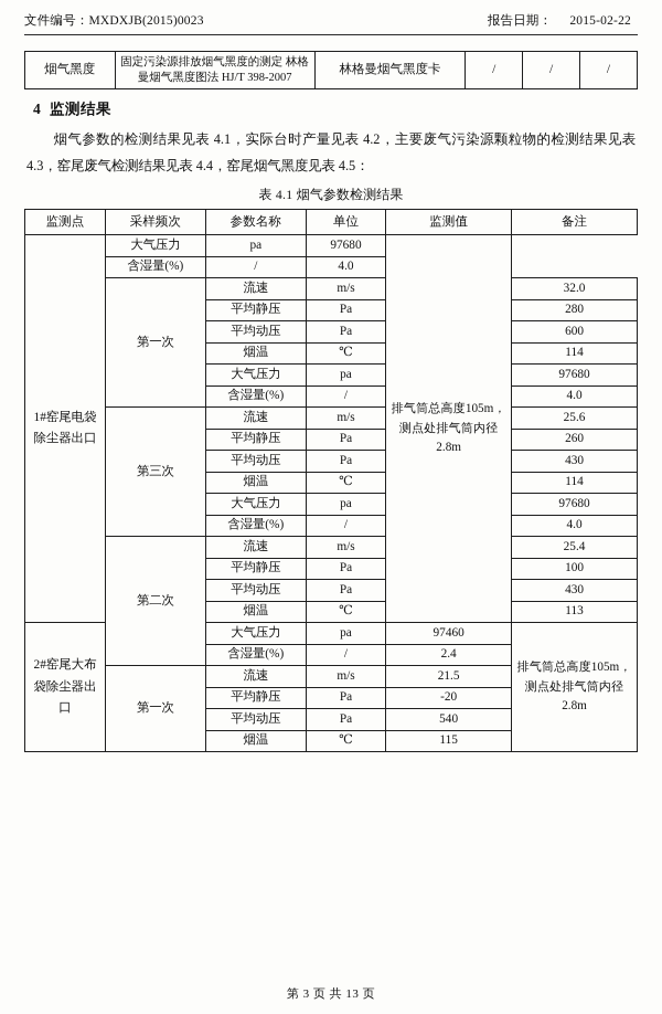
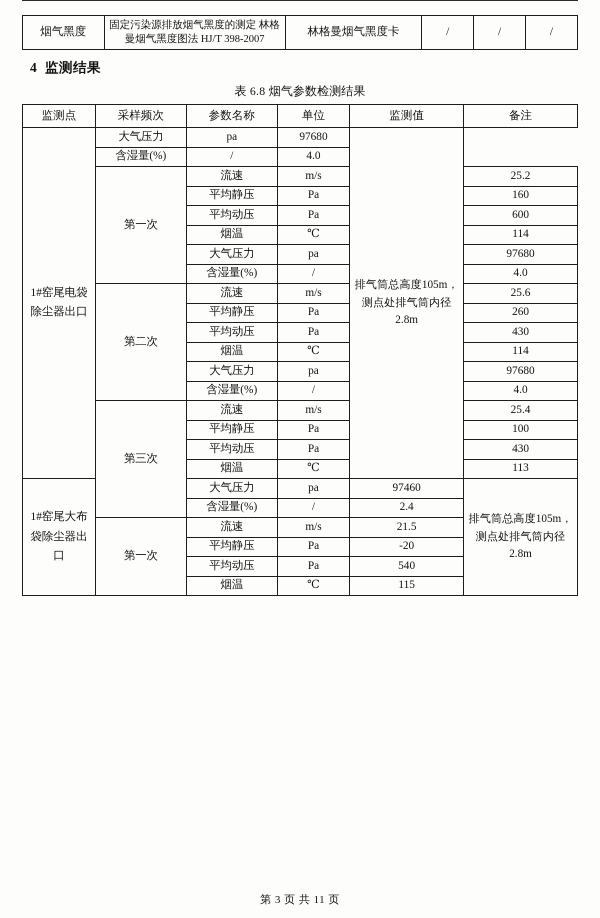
- 文件编号：MXDXJB(2015)0023
- 报告日期： 2015-02-22
  烟气黑度	固定污染源排放烟气黑度的测定 林格曼烟气黑度图法 HJ/T 398-2007	林格曼烟气黑度卡	/	/	/
  4 监测结果
- 烟气参数的检测结果见表 4.1，实际台时产量见表 4.2，主要废气污染源颗粒物的检测结果见表 4.3，窑尾废气检测结果见表 4.4，窑尾烟气黑度见表 4.5：
- 表 4.1 烟气参数检测结果
+ 表 6.8 烟气参数检测结果
  监测点	采样频次	参数名称	单位	监测值	备注
  1#窑尾电袋除尘器出口	大气压力	pa	97680	排气筒总高度105m，测点处排气筒内径2.8m
  含湿量(%)	/	4.0
- 第一次	流速	m/s	32.0
+ 第一次	流速	m/s	25.2
- 平均静压	Pa	280
+ 平均静压	Pa	160
  平均动压	Pa	600
  烟温	℃	114
  大气压力	pa	97680
  含湿量(%)	/	4.0
- 第三次	流速	m/s	25.6
+ 第二次	流速	m/s	25.6
  平均静压	Pa	260
  平均动压	Pa	430
  烟温	℃	114
  大气压力	pa	97680
  含湿量(%)	/	4.0
- 第二次	流速	m/s	25.4
+ 第三次	流速	m/s	25.4
  平均静压	Pa	100
  平均动压	Pa	430
  烟温	℃	113
- 2#窑尾大布袋除尘器出口	大气压力	pa	97460	排气筒总高度105m，测点处排气筒内径2.8m
+ 1#窑尾大布袋除尘器出口	大气压力	pa	97460	排气筒总高度105m，测点处排气筒内径2.8m
  含湿量(%)	/	2.4
  第一次	流速	m/s	21.5
  平均静压	Pa	-20
  平均动压	Pa	540
  烟温	℃	115
- 第 3 页 共 13 页
+ 第 3 页 共 11 页
